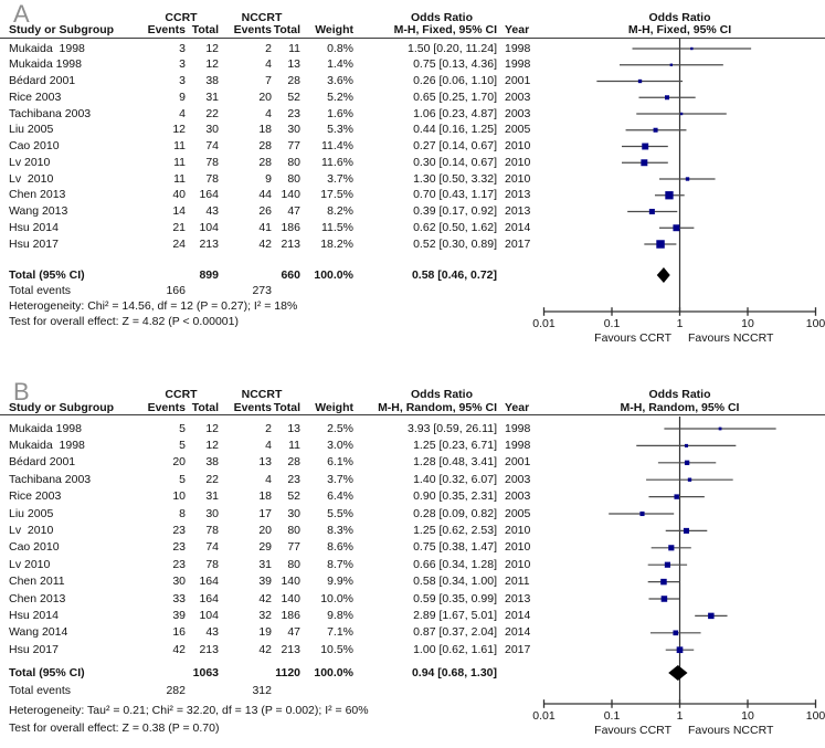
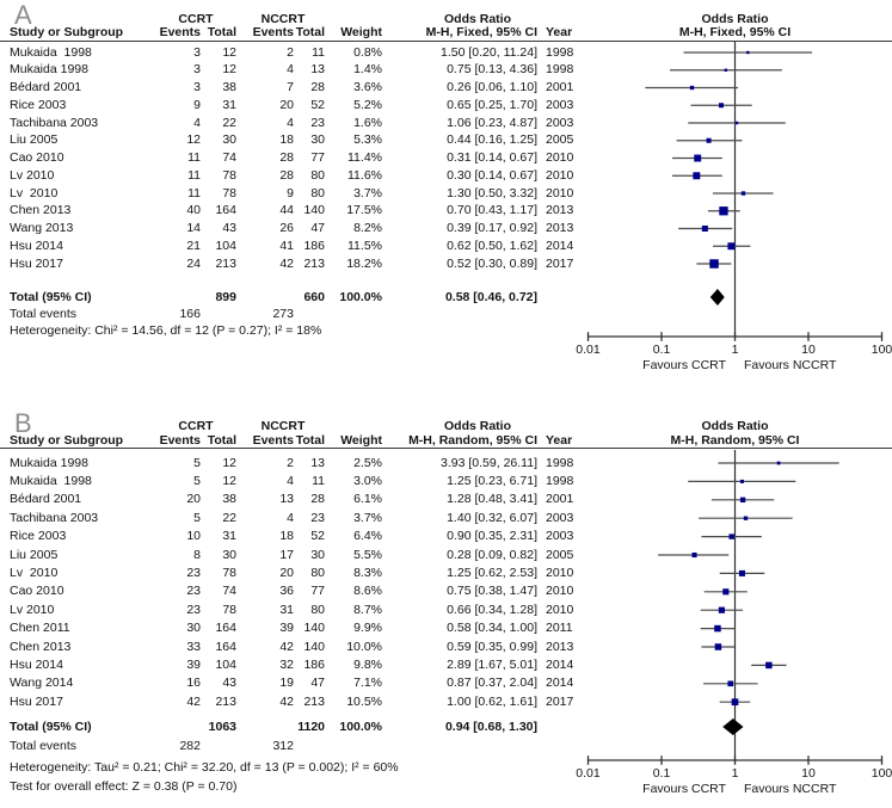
  A
  CCRT
  NCCRT
  Odds Ratio
  Odds Ratio
  Study or Subgroup
  Events
  Total
  Events
  Total
  Weight
  M-H, Fixed, 95% CI
  Year
  M-H, Fixed, 95% CI
  Mukaida 1998
  3
  12
  2
  11
  0.8%
  1.50 [0.20, 11.24]
  1998
  Mukaida 1998
  3
  12
  4
  13
  1.4%
  0.75 [0.13, 4.36]
  1998
  Bédard 2001
  3
  38
  7
  28
  3.6%
  0.26 [0.06, 1.10]
  2001
  Rice 2003
  9
  31
  20
  52
  5.2%
  0.65 [0.25, 1.70]
  2003
  Tachibana 2003
  4
  22
  4
  23
  1.6%
  1.06 [0.23, 4.87]
  2003
  Liu 2005
  12
  30
  18
  30
  5.3%
  0.44 [0.16, 1.25]
  2005
  Cao 2010
  11
  74
  28
  77
  11.4%
- 0.27 [0.14, 0.67]
+ 0.31 [0.14, 0.67]
  2010
  Lv 2010
  11
  78
  28
  80
  11.6%
  0.30 [0.14, 0.67]
  2010
  Lv 2010
  11
  78
  9
  80
  3.7%
  1.30 [0.50, 3.32]
  2010
  Chen 2013
  40
  164
  44
  140
  17.5%
  0.70 [0.43, 1.17]
  2013
  Wang 2013
  14
  43
  26
  47
  8.2%
  0.39 [0.17, 0.92]
  2013
  Hsu 2014
  21
  104
  41
  186
  11.5%
  0.62 [0.50, 1.62]
  2014
  Hsu 2017
  24
  213
  42
  213
  18.2%
  0.52 [0.30, 0.89]
  2017
  Total (95% CI)
  899
  660
  100.0%
  0.58 [0.46, 0.72]
  Total events
  166
  273
  Heterogeneity: Chi² = 14.56, df = 12 (P = 0.27); I² = 18%
- Test for overall effect: Z = 4.82 (P < 0.00001)
  0.01
  0.1
  1
  10
  100
  Favours CCRT
  Favours NCCRT
  B
  CCRT
  NCCRT
  Odds Ratio
  Odds Ratio
  Study or Subgroup
  Events
  Total
  Events
  Total
  Weight
  M-H, Random, 95% CI
  Year
  M-H, Random, 95% CI
  Mukaida 1998
  5
  12
  2
  13
  2.5%
  3.93 [0.59, 26.11]
  1998
  Mukaida 1998
  5
  12
  4
  11
  3.0%
  1.25 [0.23, 6.71]
  1998
  Bédard 2001
  20
  38
  13
  28
  6.1%
  1.28 [0.48, 3.41]
  2001
  Tachibana 2003
  5
  22
  4
  23
  3.7%
  1.40 [0.32, 6.07]
  2003
  Rice 2003
  10
  31
  18
  52
  6.4%
  0.90 [0.35, 2.31]
  2003
  Liu 2005
  8
  30
  17
  30
  5.5%
  0.28 [0.09, 0.82]
  2005
  Lv 2010
  23
  78
  20
  80
  8.3%
  1.25 [0.62, 2.53]
  2010
  Cao 2010
  23
  74
- 29
+ 36
  77
  8.6%
  0.75 [0.38, 1.47]
  2010
  Lv 2010
  23
  78
  31
  80
  8.7%
  0.66 [0.34, 1.28]
  2010
  Chen 2011
  30
  164
  39
  140
  9.9%
  0.58 [0.34, 1.00]
  2011
  Chen 2013
  33
  164
  42
  140
  10.0%
  0.59 [0.35, 0.99]
  2013
  Hsu 2014
  39
  104
  32
  186
  9.8%
  2.89 [1.67, 5.01]
  2014
  Wang 2014
  16
  43
  19
  47
  7.1%
  0.87 [0.37, 2.04]
  2014
  Hsu 2017
  42
  213
  42
  213
  10.5%
  1.00 [0.62, 1.61]
  2017
  Total (95% CI)
  1063
  1120
  100.0%
  0.94 [0.68, 1.30]
  Total events
  282
  312
  Heterogeneity: Tau² = 0.21; Chi² = 32.20, df = 13 (P = 0.002); I² = 60%
  Test for overall effect: Z = 0.38 (P = 0.70)
  0.01
  0.1
  1
  10
  100
  Favours CCRT
  Favours NCCRT
